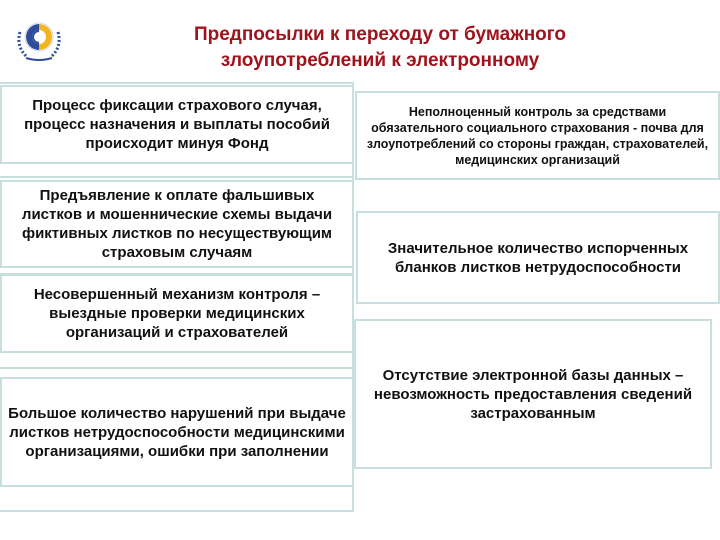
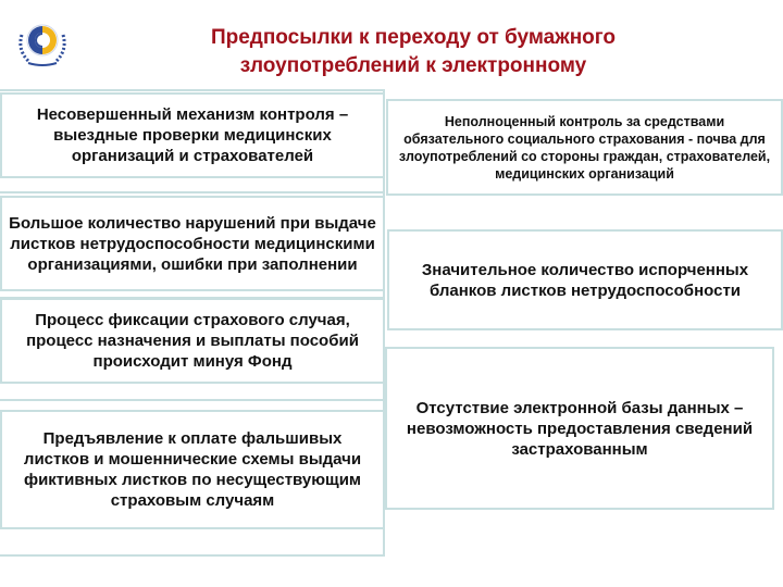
  Предпосылки к переходу от бумажного злоупотреблений к электронному
- Процесс фиксации страхового случая, процесс назначения и выплаты пособий происходит минуя Фонд
+ Несовершенный механизм контроля – выездные проверки медицинских организаций и страхователей
- Предъявление к оплате фальшивых листков и мошеннические схемы выдачи фиктивных листков по несуществующим страховым случаям
+ Большое количество нарушений при выдаче листков нетрудоспособности медицинскими организациями, ошибки при заполнении
- Несовершенный механизм контроля – выездные проверки медицинских организаций и страхователей
+ Процесс фиксации страхового случая, процесс назначения и выплаты пособий происходит минуя Фонд
- Большое количество нарушений при выдаче листков нетрудоспособности медицинскими организациями, ошибки при заполнении
+ Предъявление к оплате фальшивых листков и мошеннические схемы выдачи фиктивных листков по несуществующим страховым случаям
  Неполноценный контроль за средствами обязательного социального страхования - почва для злоупотреблений со стороны граждан, страхователей, медицинских организаций
  Значительное количество испорченных бланков листков нетрудоспособности
  Отсутствие электронной базы данных – невозможность предоставления сведений застрахованным
